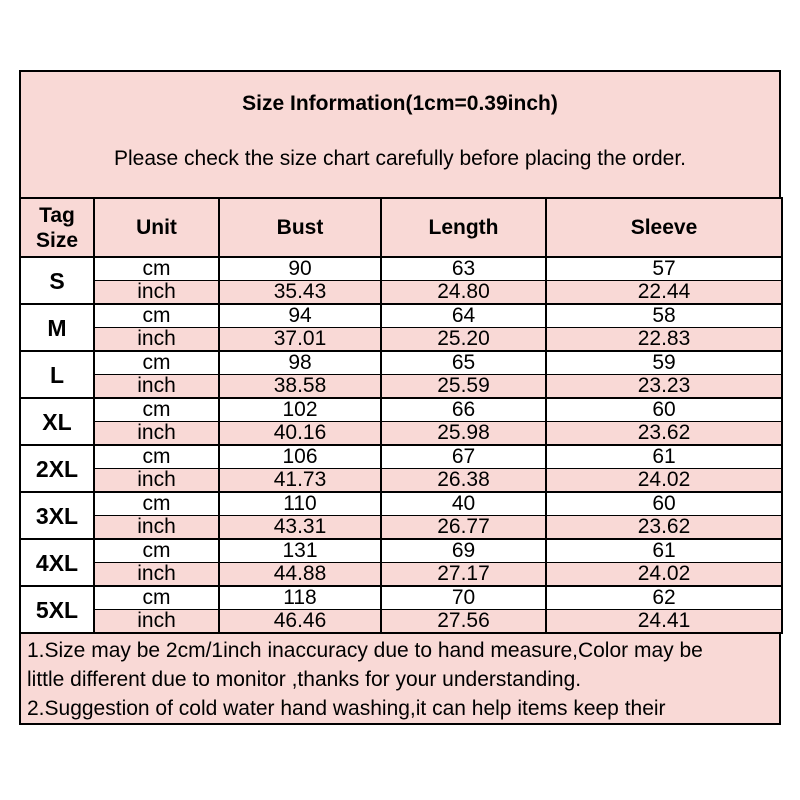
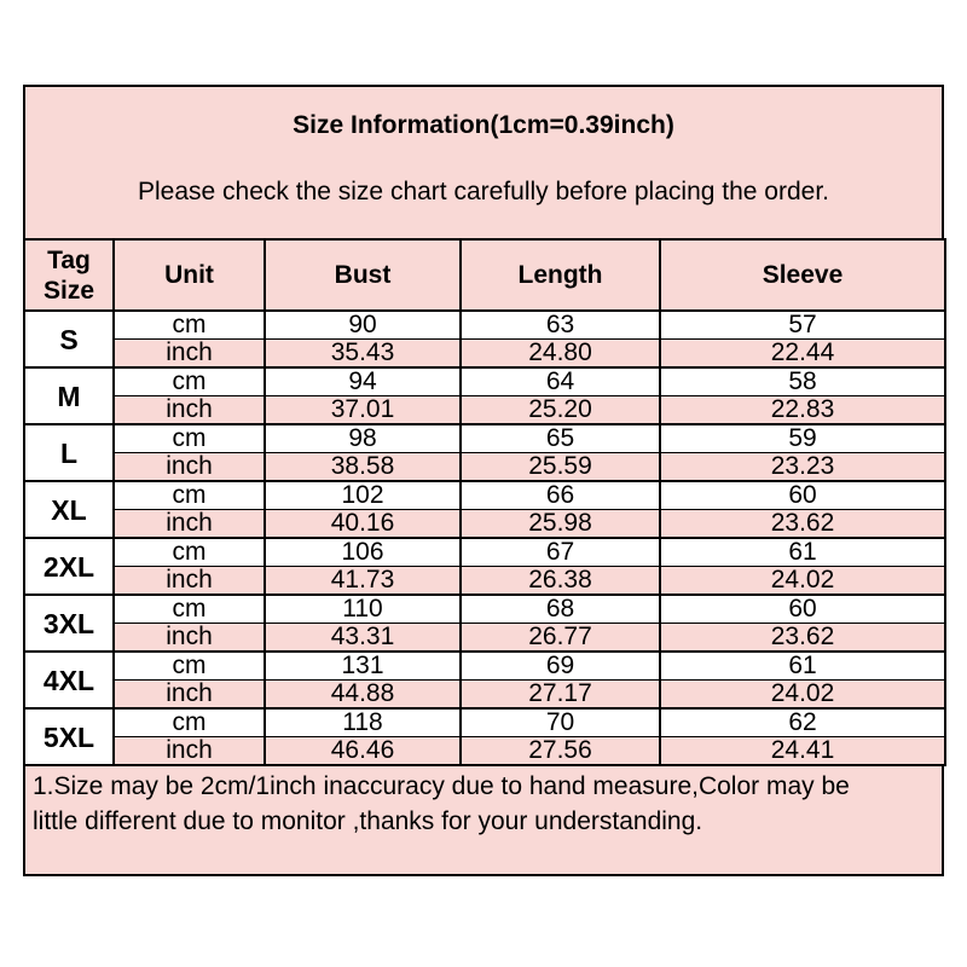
  Size Information(1cm=0.39inch)
  Please check the size chart carefully before placing the order.
  Tag Size	Unit	Bust	Length	Sleeve
  S	cm	90	63	57
  inch	35.43	24.80	22.44
  M	cm	94	64	58
  inch	37.01	25.20	22.83
  L	cm	98	65	59
  inch	38.58	25.59	23.23
  XL	cm	102	66	60
  inch	40.16	25.98	23.62
  2XL	cm	106	67	61
  inch	41.73	26.38	24.02
- 3XL	cm	110	40	60
+ 3XL	cm	110	68	60
  inch	43.31	26.77	23.62
  4XL	cm	131	69	61
  inch	44.88	27.17	24.02
  5XL	cm	118	70	62
  inch	46.46	27.56	24.41
  1.Size may be 2cm/1inch inaccuracy due to hand measure,Color may be
  little different due to monitor ,thanks for your understanding.
- 2.Suggestion of cold water hand washing,it can help items keep their
